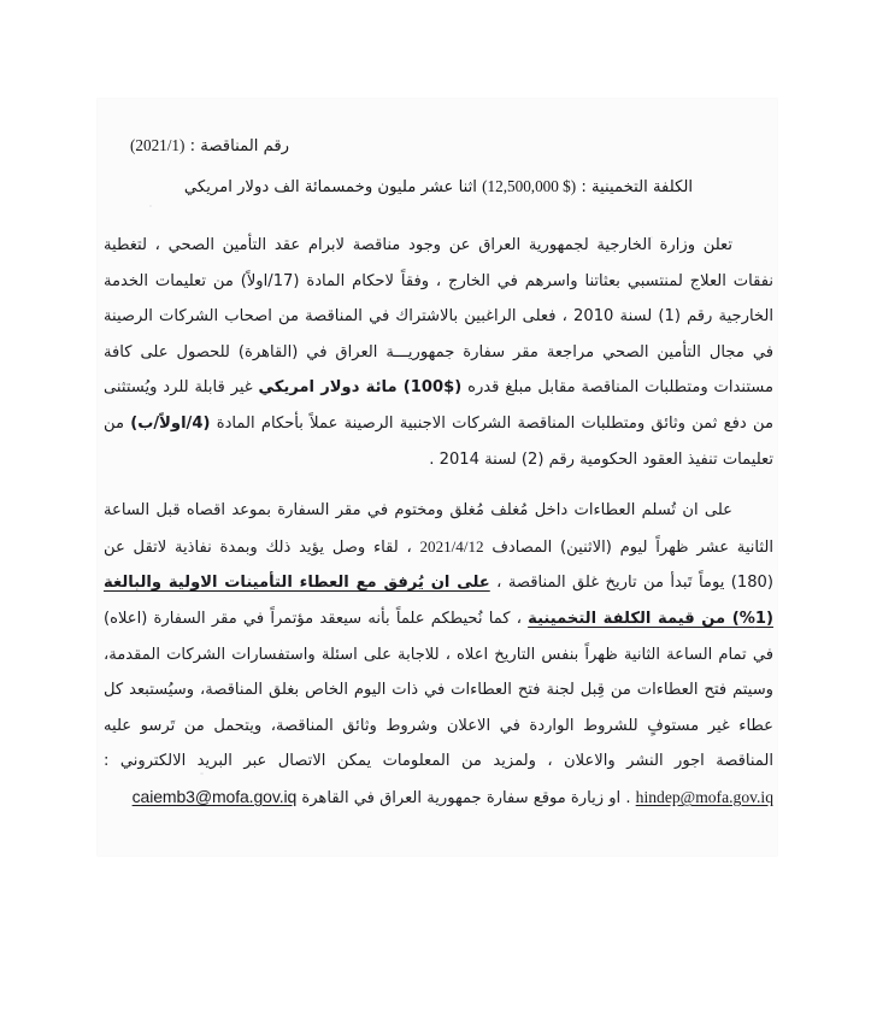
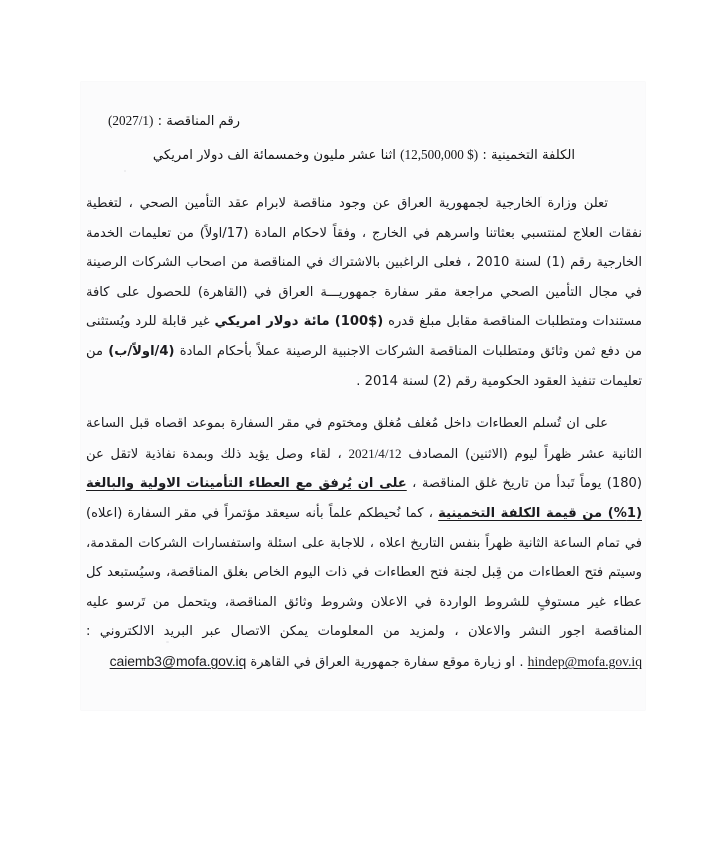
- رقم المناقصة : (2021/1)
+ رقم المناقصة : (2027/1)
  الكلفة التخمينية : (12,500,000 $) اثنا عشر مليون وخمسمائة الف دولار امريكي
  تعلن وزارة الخارجية لجمهورية العراق عن وجود مناقصة لابرام عقد التأمين الصحي ، لتغطية نفقات العلاج لمنتسبي بعثاتنا واسرهم في الخارج ، وفقاً لاحكام المادة (17/اولاً) من تعليمات الخدمة الخارجية رقم (1) لسنة 2010 ، فعلى الراغبين بالاشتراك في المناقصة من اصحاب الشركات الرصينة في مجال التأمين الصحي مراجعة مقر سفارة جمهوريـــة العراق في (القاهرة) للحصول على كافة مستندات ومتطلبات المناقصة مقابل مبلغ قدره ($100) مائة دولار امريكي غير قابلة للرد ويُستثنى من دفع ثمن وثائق ومتطلبات المناقصة الشركات الاجنبية الرصينة عملاً بأحكام المادة (4/اولاً/ب) من تعليمات تنفيذ العقود الحكومية رقم (2) لسنة 2014 .
  على ان تُسلم العطاءات داخل مُغلف مُغلق ومختوم في مقر السفارة بموعد اقصاه قبل الساعة الثانية عشر ظهراً ليوم (الاثنين) المصادف 2021/4/12 ، لقاء وصل يؤيد ذلك وبمدة نفاذية لاتقل عن (180) يوماً تَبدأ من تاريخ غلق المناقصة ، على ان يُرفق مع العطاء التأمينات الاولية والبالغة (1%) من قيمة الكلفة التخمينية ، كما نُحيطكم علماً بأنه سيعقد مؤتمراً في مقر السفارة (اعلاه) في تمام الساعة الثانية ظهراً بنفس التاريخ اعلاه ، للاجابة على اسئلة واستفسارات الشركات المقدمة، وسيتم فتح العطاءات من قِبل لجنة فتح العطاءات في ذات اليوم الخاص بغلق المناقصة، وسيُستبعد كل عطاء غير مستوفٍ للشروط الواردة في الاعلان وشروط وثائق المناقصة، ويتحمل من تَرسو عليه المناقصة اجور النشر والاعلان ، ولمزيد من المعلومات يمكن الاتصال عبر البريد الالكتروني : hindep@mofa.gov.iq . او زيارة موقع سفارة جمهورية العراق في القاهرة caiemb3@mofa.gov.iq
